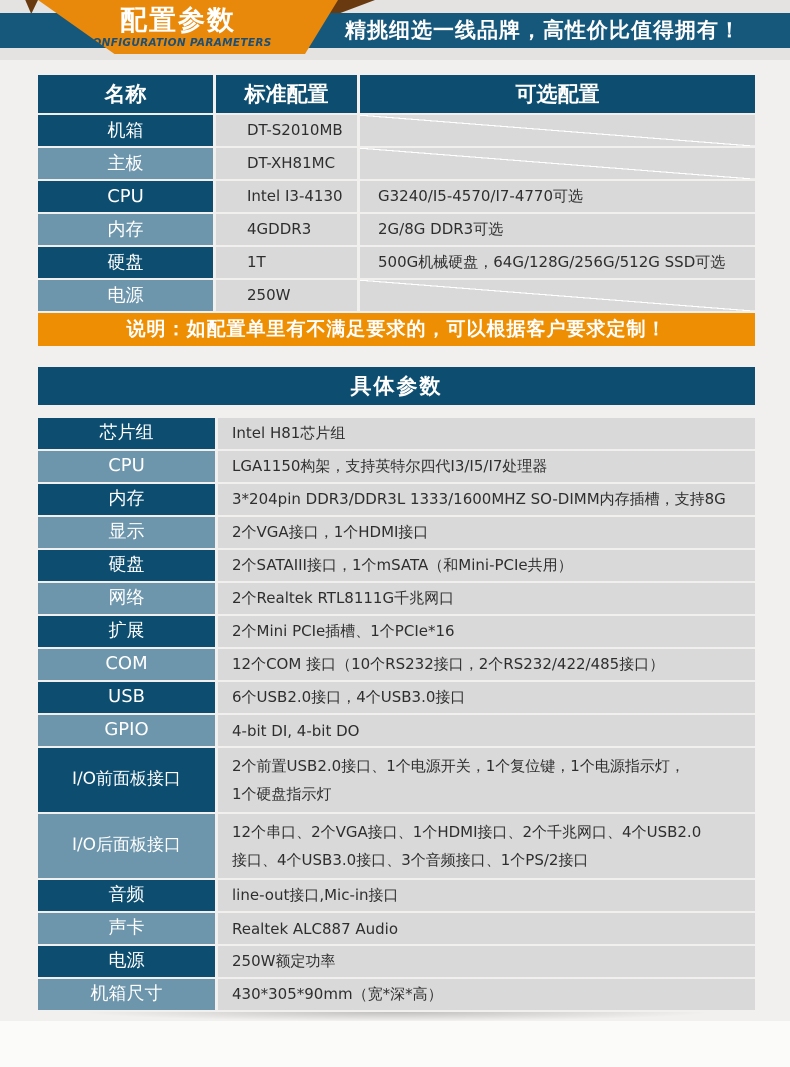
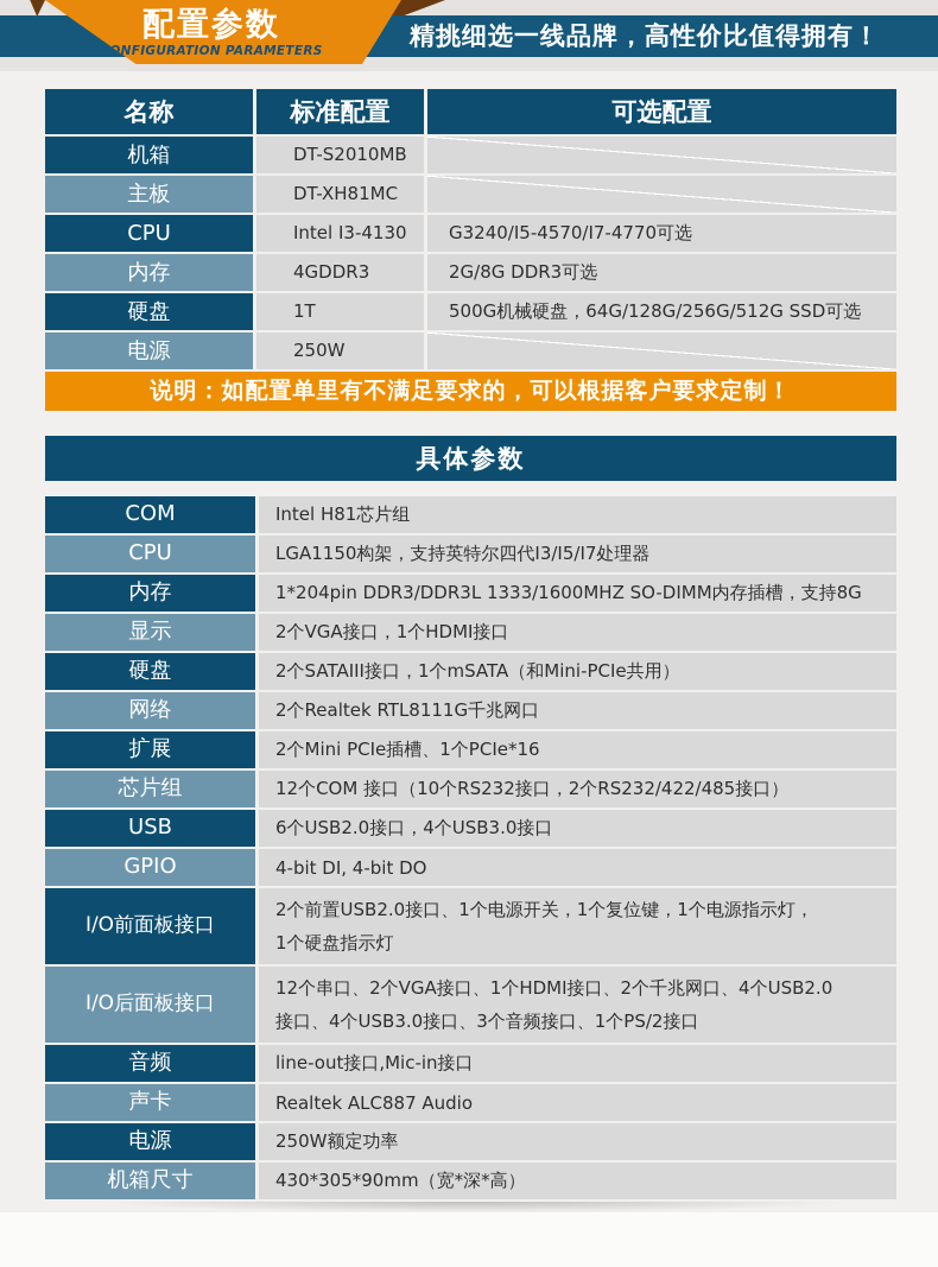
  精挑细选一线品牌，高性价比值得拥有！
  配置参数
  NFIGURATION PARAMETERS
  名称
  标准配置
  可选配置
  机箱
  DT-S2010MB
  主板
  DT-XH81MC
  CPU
  Intel I3-4130
  G3240/I5-4570/I7-4770可选
  内存
  4GDDR3
  2G/8G DDR3可选
  硬盘
  1T
  500G机械硬盘，64G/128G/256G/512G SSD可选
  电源
  250W
  说明：如配置单里有不满足要求的，可以根据客户要求定制！
  具体参数
- 芯片组
+ COM
  Intel H81芯片组
  CPU
  LGA1150构架，支持英特尔四代I3/I5/I7处理器
  内存
- 3*204pin DDR3/DDR3L 1333/1600MHZ SO-DIMM内存插槽，支持8G
+ 1*204pin DDR3/DDR3L 1333/1600MHZ SO-DIMM内存插槽，支持8G
  显示
  2个VGA接口，1个HDMI接口
  硬盘
  2个SATAIII接口，1个mSATA（和Mini-PCIe共用）
  网络
  2个Realtek RTL8111G千兆网口
  扩展
  2个Mini PCIe插槽、1个PCIe*16
- COM
+ 芯片组
  12个COM 接口（10个RS232接口，2个RS232/422/485接口）
  USB
  6个USB2.0接口，4个USB3.0接口
  GPIO
  4-bit DI, 4-bit DO
  I/O前面板接口
  2个前置USB2.0接口、1个电源开关，1个复位键，1个电源指示灯，
  1个硬盘指示灯
  I/O后面板接口
  12个串口、2个VGA接口、1个HDMI接口、2个千兆网口、4个USB2.0
  接口、4个USB3.0接口、3个音频接口、1个PS/2接口
  音频
  line-out接口,Mic-in接口
  声卡
  Realtek ALC887 Audio
  电源
  250W额定功率
  机箱尺寸
  430*305*90mm（宽*深*高）
